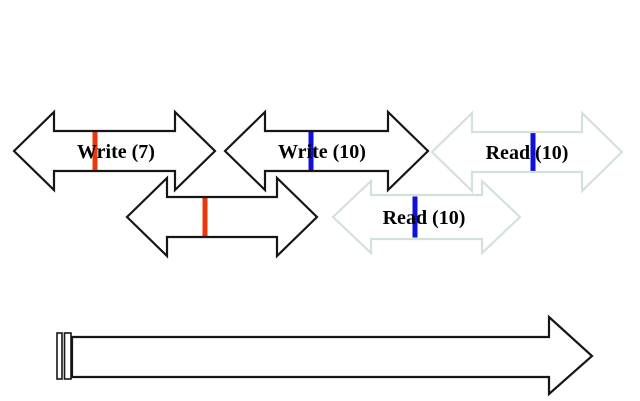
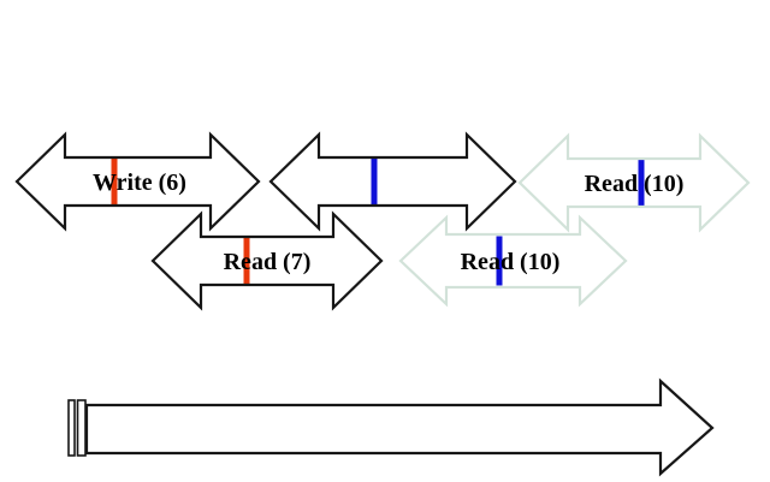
- Write (7)
+ Write (6)
- Write (10)
  Read (10)
+ Read (7)
  Read (10)
